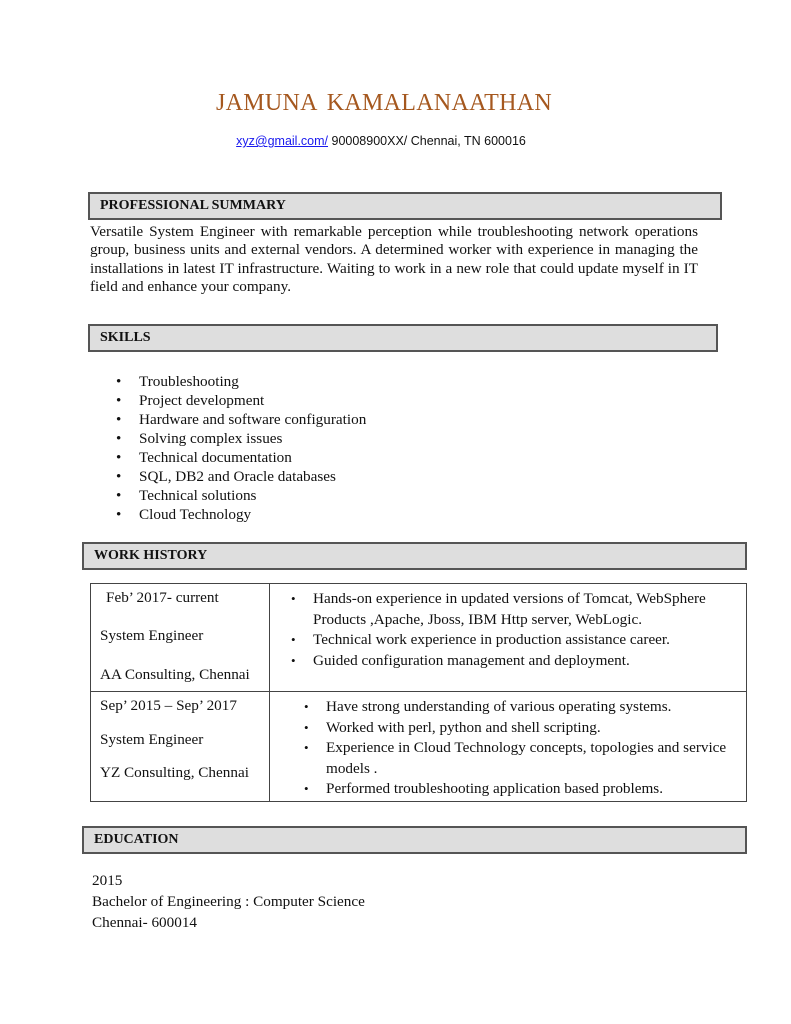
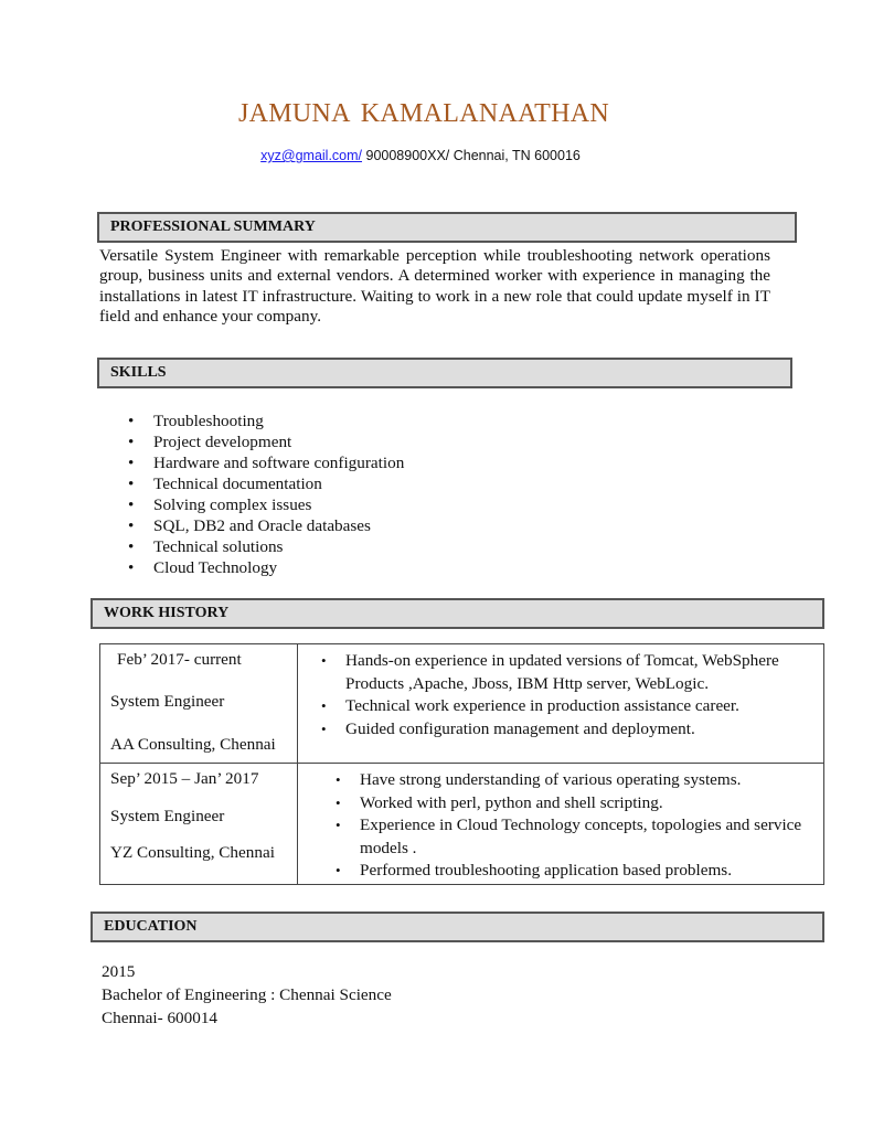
  JAMUNA KAMALANAATHAN
  xyz@gmail.com/ 90008900XX/ Chennai, TN 600016
  PROFESSIONAL SUMMARY
  Versatile System Engineer with remarkable perception while troubleshooting network operations group, business units and external vendors. A determined worker with experience in managing the installations in latest IT infrastructure. Waiting to work in a new role that could update myself in IT field and enhance your company.
  SKILLS
  •
  Troubleshooting
  •
  Project development
  •
  Hardware and software configuration
  •
- Solving complex issues
+ Technical documentation
  •
- Technical documentation
+ Solving complex issues
  •
  SQL, DB2 and Oracle databases
  •
  Technical solutions
  •
  Cloud Technology
  WORK HISTORY
  Feb’ 2017- current
  System Engineer
  AA Consulting, Chennai
  •
  Hands-on experience in updated versions of Tomcat, WebSphere Products ,Apache, Jboss, IBM Http server, WebLogic.
  •
  Technical work experience in production assistance career.
  •
  Guided configuration management and deployment.
- Sep’ 2015 – Sep’ 2017
+ Sep’ 2015 – Jan’ 2017
  System Engineer
  YZ Consulting, Chennai
  •
  Have strong understanding of various operating systems.
  •
  Worked with perl, python and shell scripting.
  •
  Experience in Cloud Technology concepts, topologies and service models .
  •
  Performed troubleshooting application based problems.
  EDUCATION
  2015
- Bachelor of Engineering : Computer Science
+ Bachelor of Engineering : Chennai Science
  Chennai- 600014
